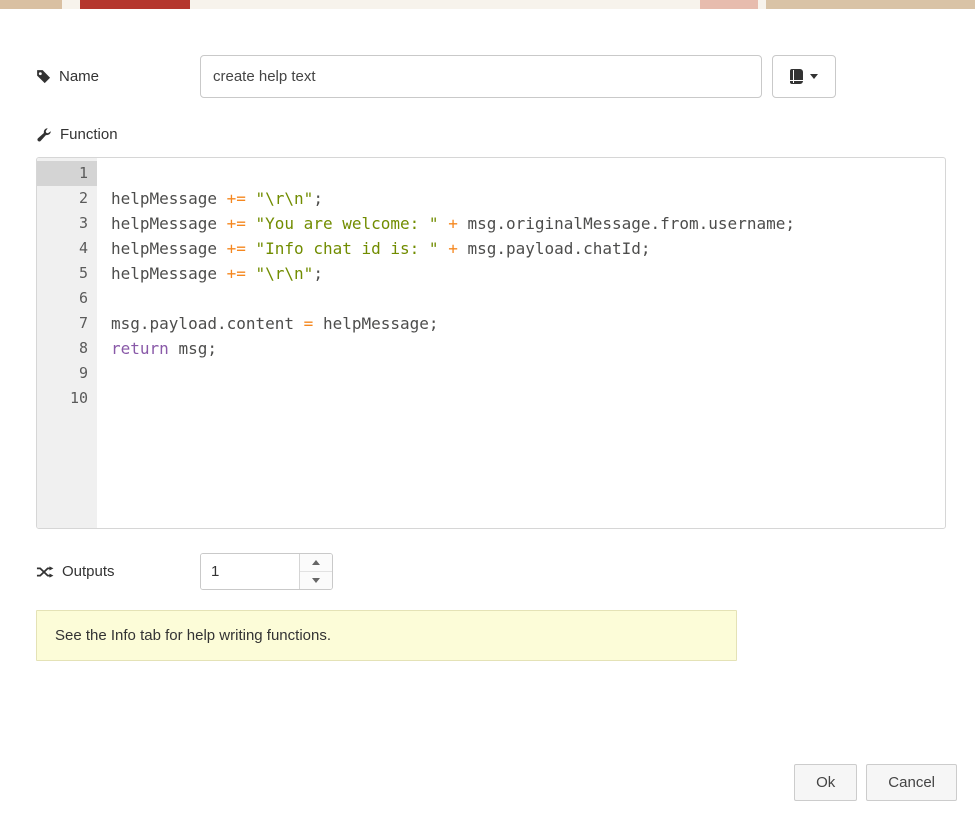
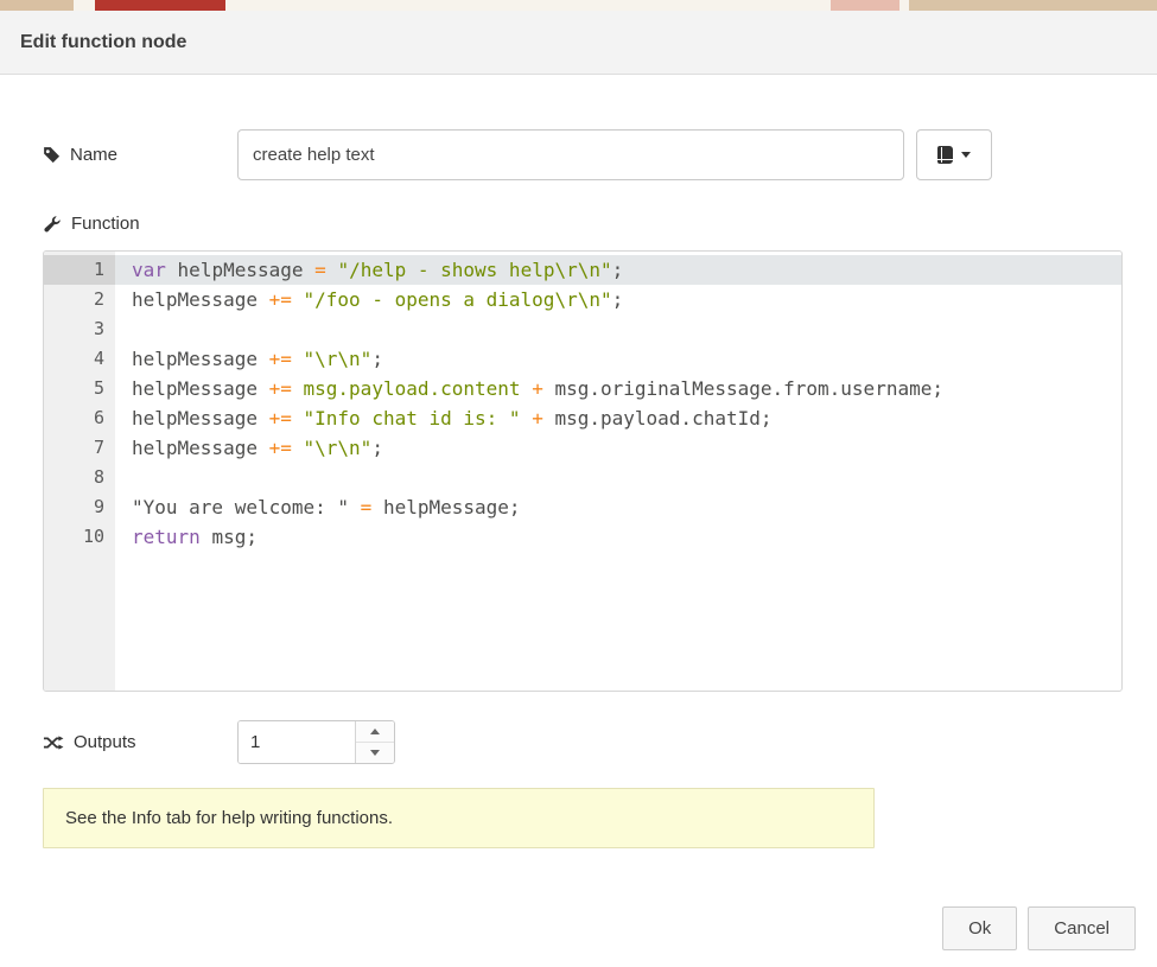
+ Edit function node
  Name
  create help text
  Function
  1
  2
  3
  4
  5
  6
  7
  8
  9
  10
+ var helpMessage = "/help - shows help\r\n";
+ helpMessage += "/foo - opens a dialog\r\n";
  helpMessage += "\r\n";
- helpMessage += "You are welcome: " + msg.originalMessage.from.username;
+ helpMessage += msg.payload.content + msg.originalMessage.from.username;
  helpMessage += "Info chat id is: " + msg.payload.chatId;
  helpMessage += "\r\n";
- msg.payload.content = helpMessage;
+ "You are welcome: " = helpMessage;
  return msg;
  Outputs
  1
  See the Info tab for help writing functions.
  Ok
  Cancel
